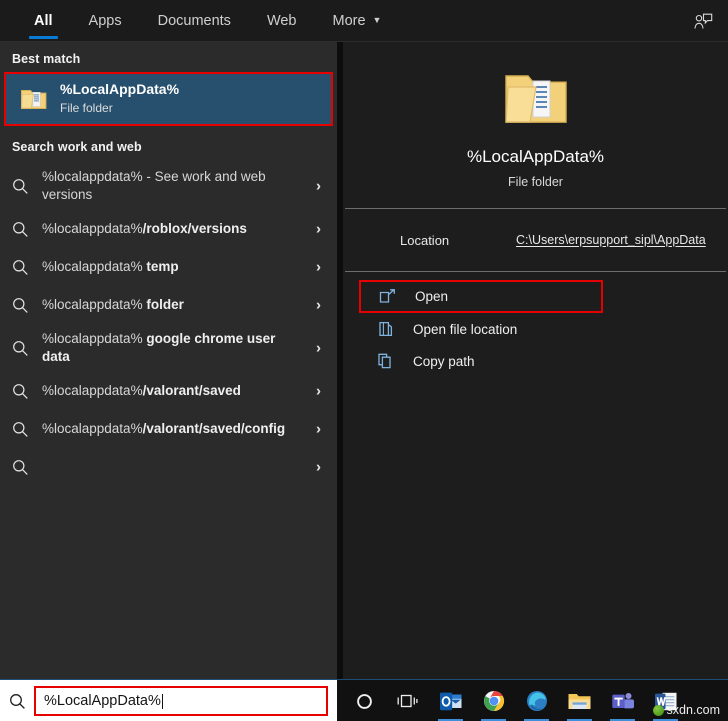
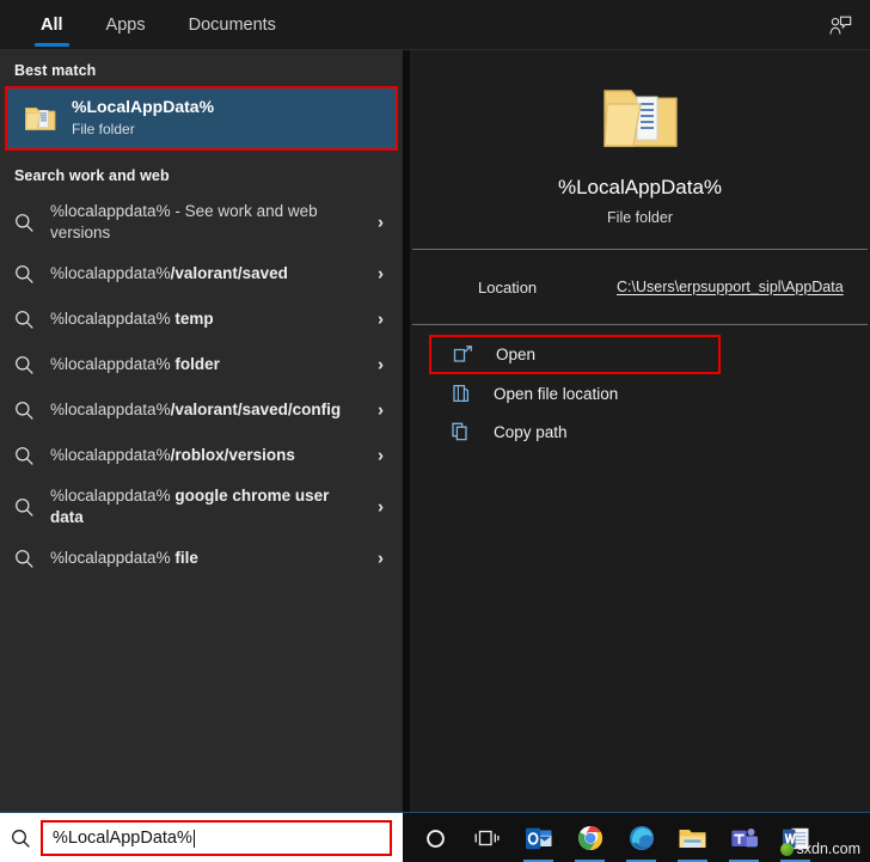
  All
  Apps
  Documents
- Web
- More
- ▼
  Best match
  %LocalAppData%
  File folder
  Search work and web
  %localappdata% - See work and web versions
  ›
- %localappdata%/roblox/versions
+ %localappdata%/valorant/saved
  ›
  %localappdata% temp
  ›
  %localappdata% folder
  ›
- %localappdata% google chrome user data
+ %localappdata%/valorant/saved/config
  ›
- %localappdata%/valorant/saved
+ %localappdata%/roblox/versions
  ›
- %localappdata%/valorant/saved/config
+ %localappdata% google chrome user data
  ›
+ %localappdata% file
  ›
  %LocalAppData%
  File folder
  Location
  C:\Users\erpsupport_sipl\AppData
  Open
  Open file location
  Copy path
  %LocalAppData%
  sxdn.com
